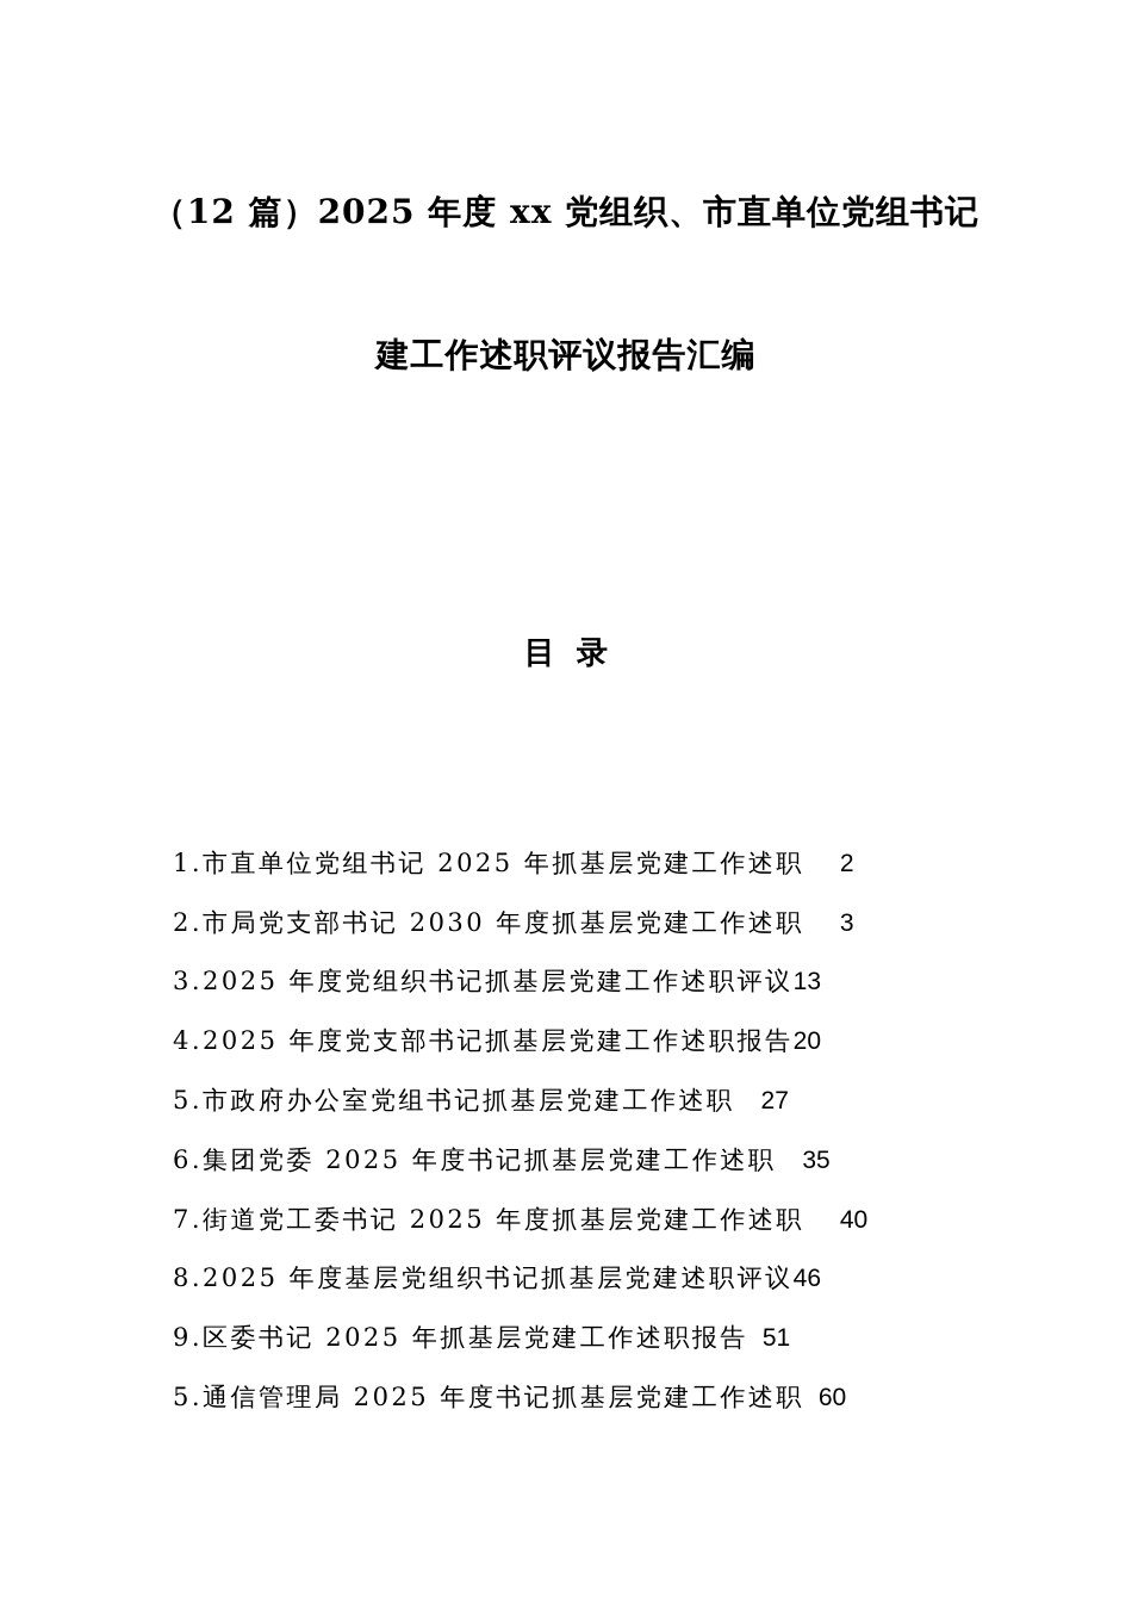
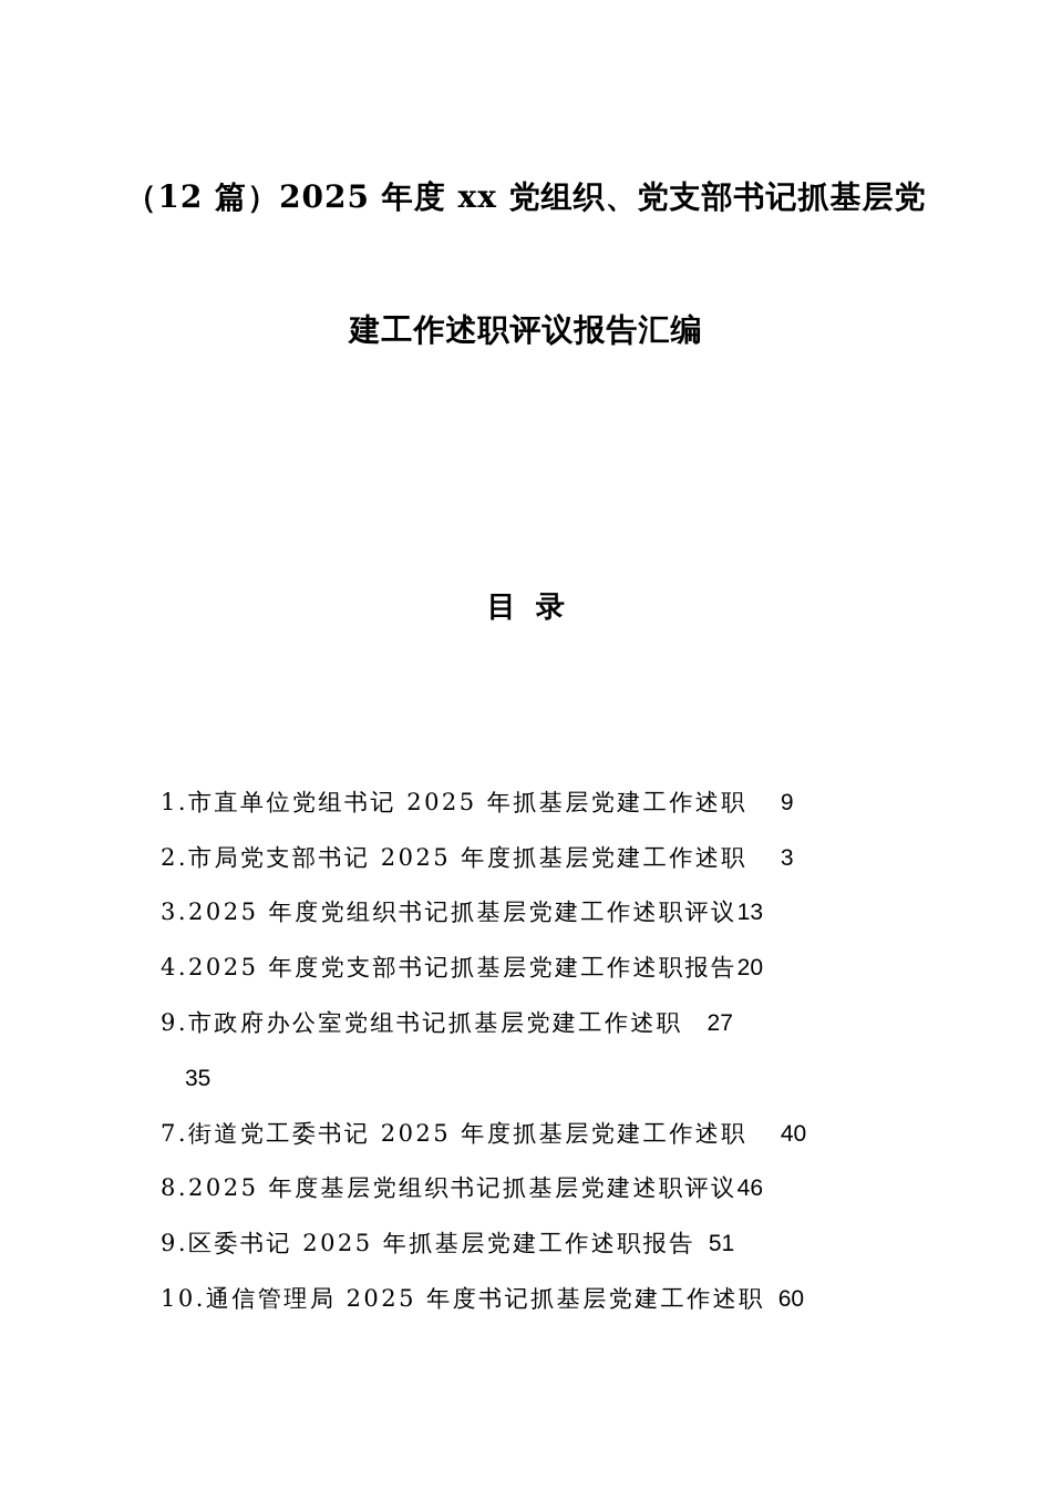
- （12 篇）2025 年度 xx 党组织、市直单位党组书记
+ （12 篇）2025 年度 xx 党组织、党支部书记抓基层党
  建工作述职评议报告汇编
  目录
  1.市直单位党组书记 2025 年抓基层党建工作述职
- 2
+ 9
- 2.市局党支部书记 2030 年度抓基层党建工作述职
+ 2.市局党支部书记 2025 年度抓基层党建工作述职
  3
  3.2025 年度党组织书记抓基层党建工作述职评议
  13
  4.2025 年度党支部书记抓基层党建工作述职报告
  20
- 5.市政府办公室党组书记抓基层党建工作述职
+ 9.市政府办公室党组书记抓基层党建工作述职
  27
- 6.集团党委 2025 年度书记抓基层党建工作述职
  35
  7.街道党工委书记 2025 年度抓基层党建工作述职
  40
  8.2025 年度基层党组织书记抓基层党建述职评议
  46
  9.区委书记 2025 年抓基层党建工作述职报告
  51
- 5.通信管理局 2025 年度书记抓基层党建工作述职
+ 10.通信管理局 2025 年度书记抓基层党建工作述职
  60
